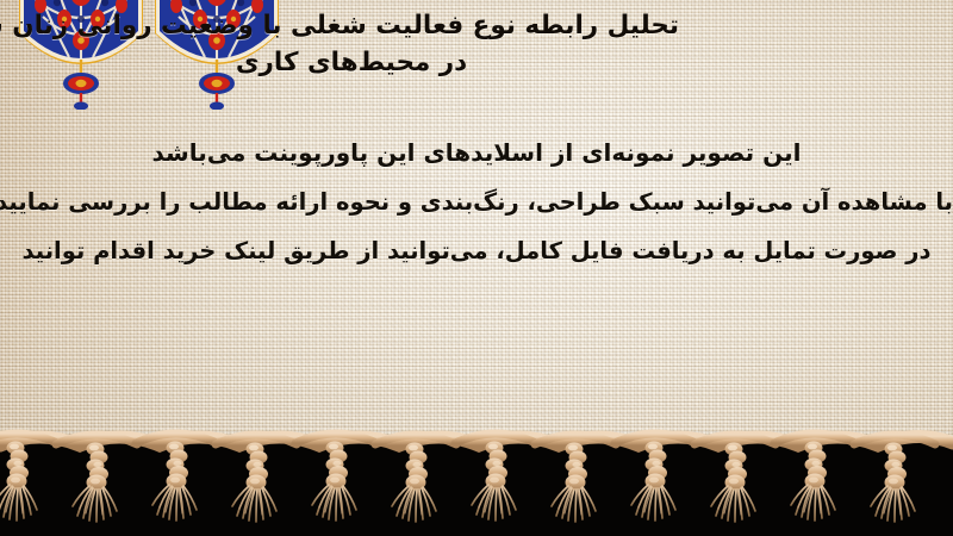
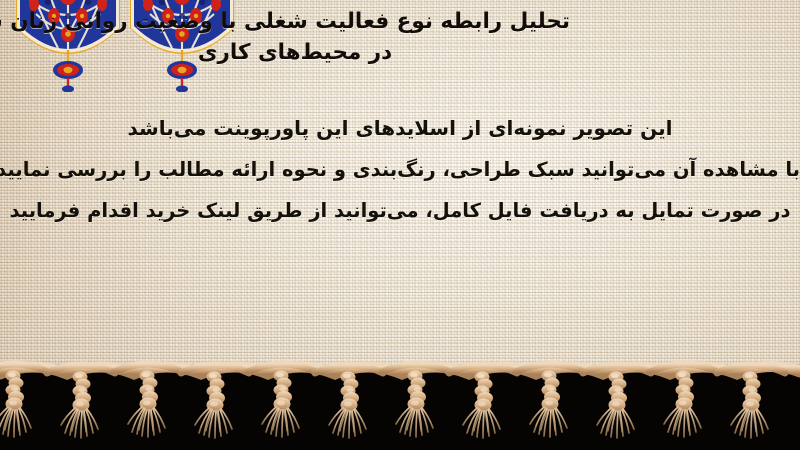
  تحلیل رابطه نوع فعالیت شغلی با وضعیت روانی زنان
  در محیط‌های کاری
  این تصویر نمونه‌ای از اسلایدهای این پاورپوینت می‌باشد
  با مشاهده آن می‌توانید سبک طراحی، رنگ‌بندی و نحوه ارائه مطالب را بررسی نمایید
- در صورت تمایل به دریافت فایل کامل، می‌توانید از طریق لینک خرید اقدام توانید
+ در صورت تمایل به دریافت فایل کامل، می‌توانید از طریق لینک خرید اقدام فرمایید
